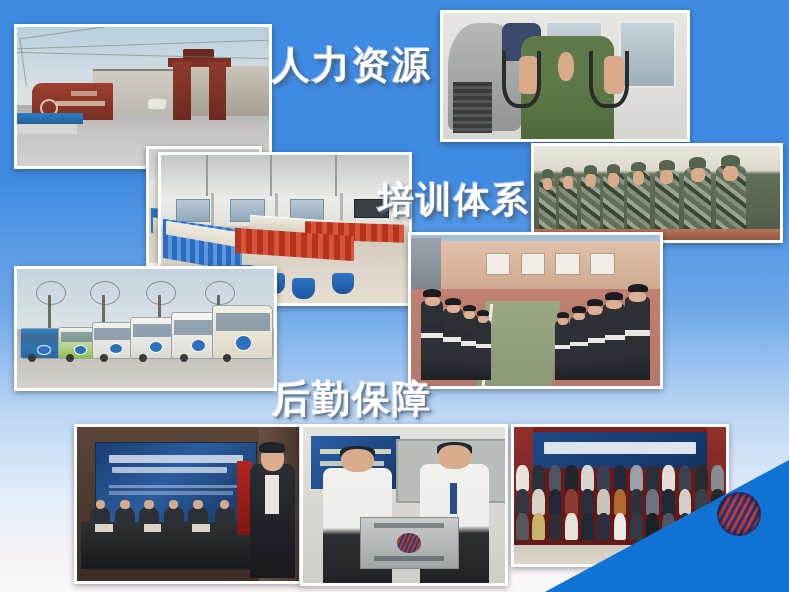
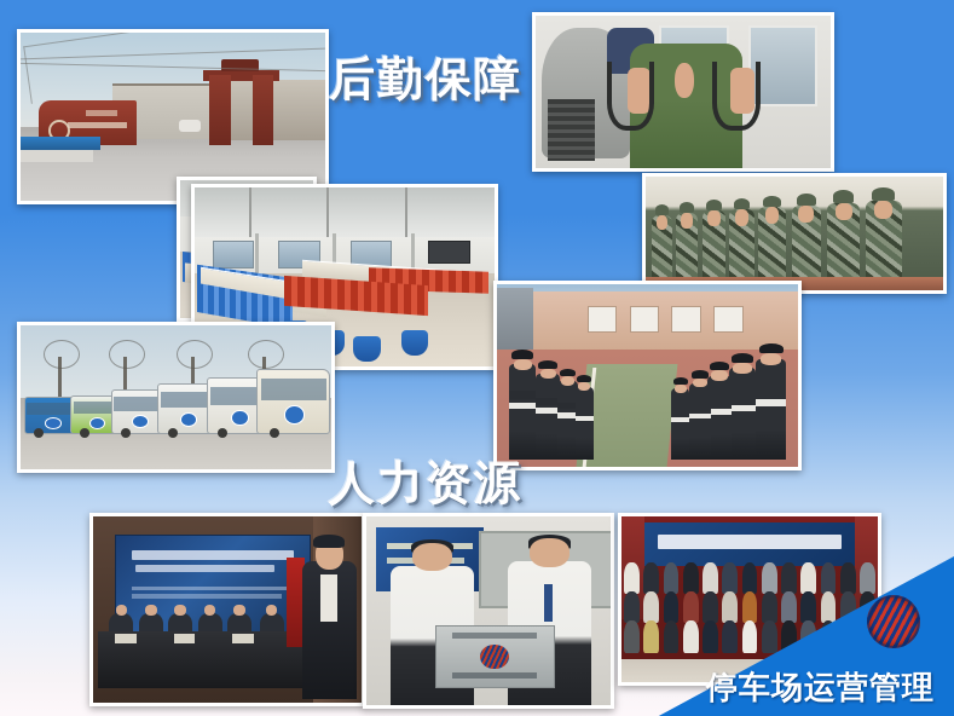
- 人力资源
+ 后勤保障
- 培训体系
- 后勤保障
+ 人力资源
+ 停车场运营管理
